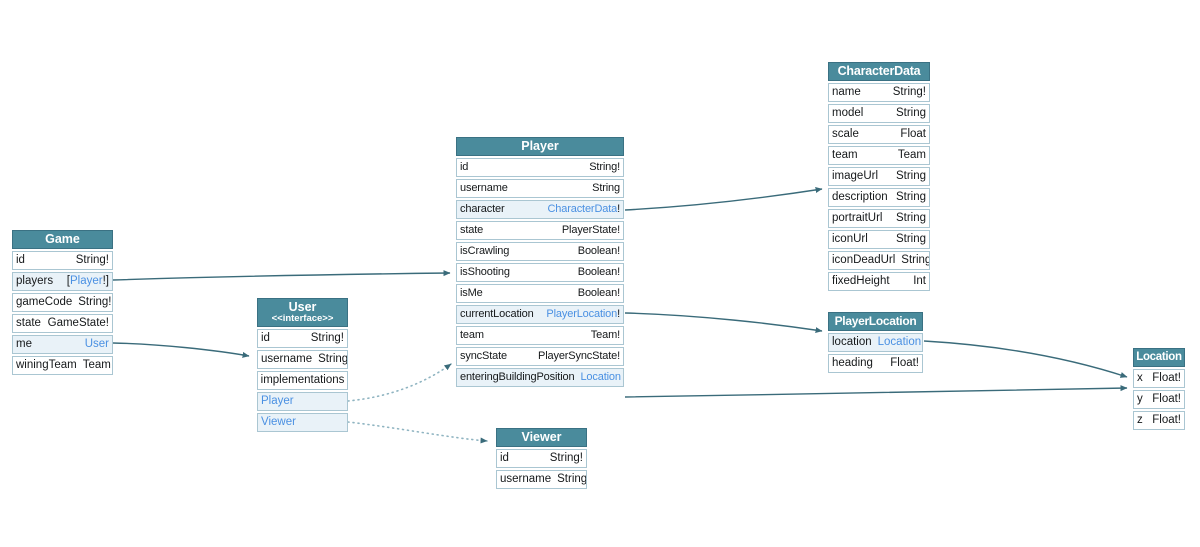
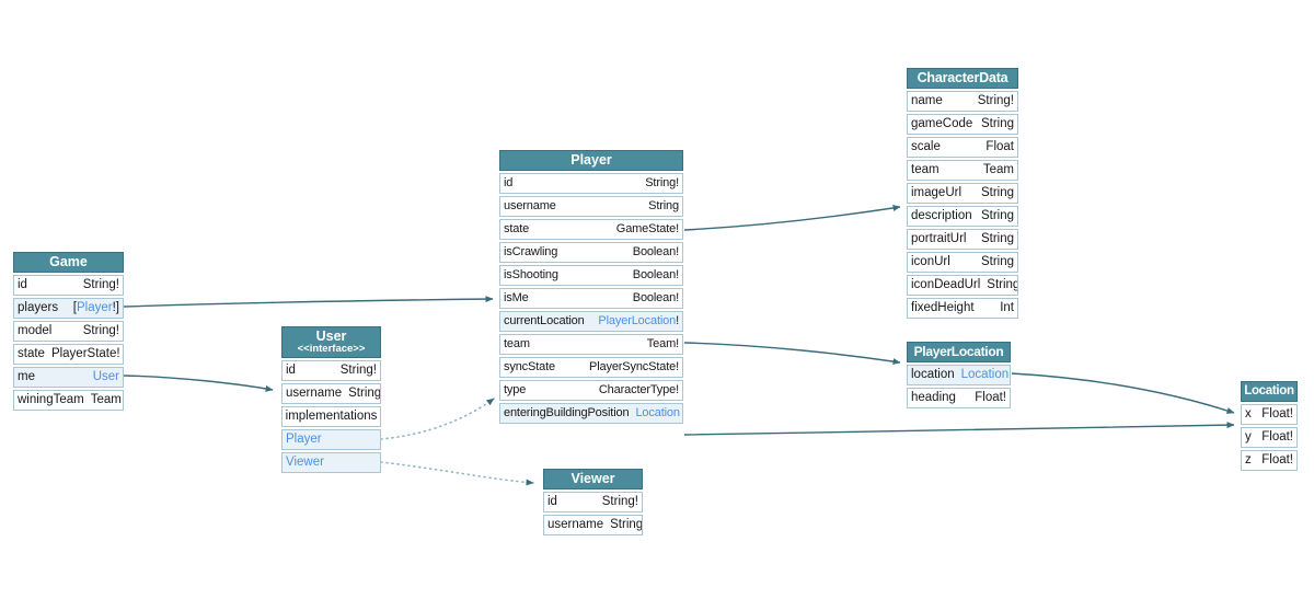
  Game
  id
  String!
  players
  [Player!]
- gameCode
+ model
  String!
  state
- GameState!
+ PlayerState!
  me
  User
  winingTeam
  Team
  User
  <<interface>>
  id
  String!
  username
  String
  implementations
  Player
  Viewer
  Player
  id
  String!
  username
  String
- character
- CharacterData!
  state
- PlayerState!
+ GameState!
  isCrawling
  Boolean!
  isShooting
  Boolean!
  isMe
  Boolean!
  currentLocation
  PlayerLocation!
  team
  Team!
  syncState
  PlayerSyncState!
+ type
+ CharacterType!
  enteringBuildingPosition
  Location
  CharacterData
  name
  String!
- model
+ gameCode
  String
  scale
  Float
  team
  Team
  imageUrl
  String
  description
  String
  portraitUrl
  String
  iconUrl
  String
  iconDeadUrl
  String
  fixedHeight
  Int
  PlayerLocation
  location
  Location
  heading
  Float!
  Location
  x
  Float!
  y
  Float!
  z
  Float!
  Viewer
  id
  String!
  username
  String
